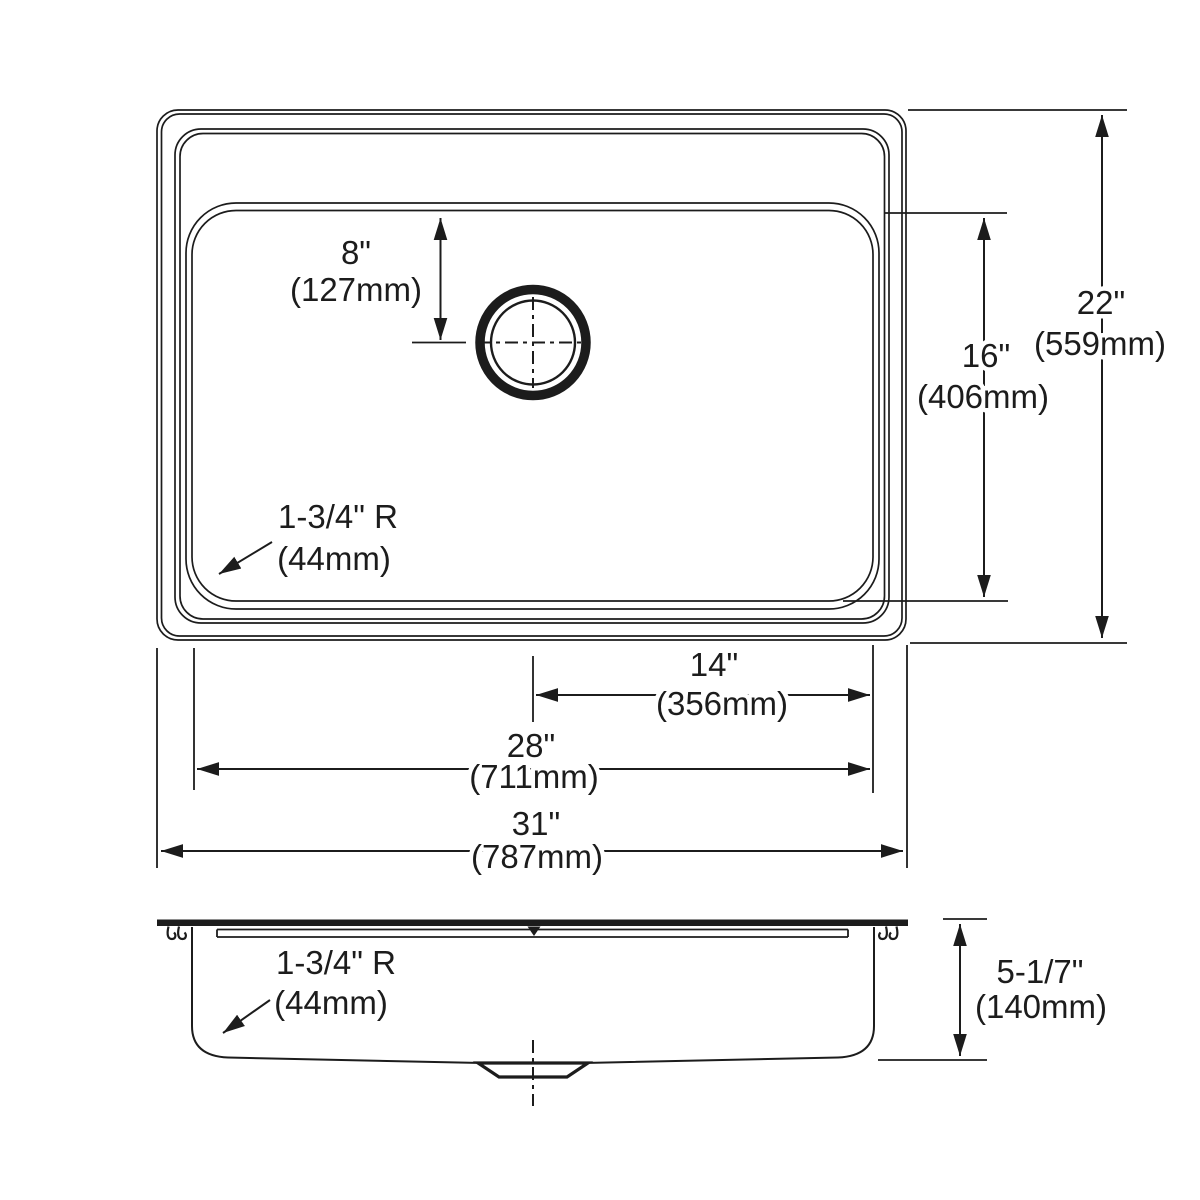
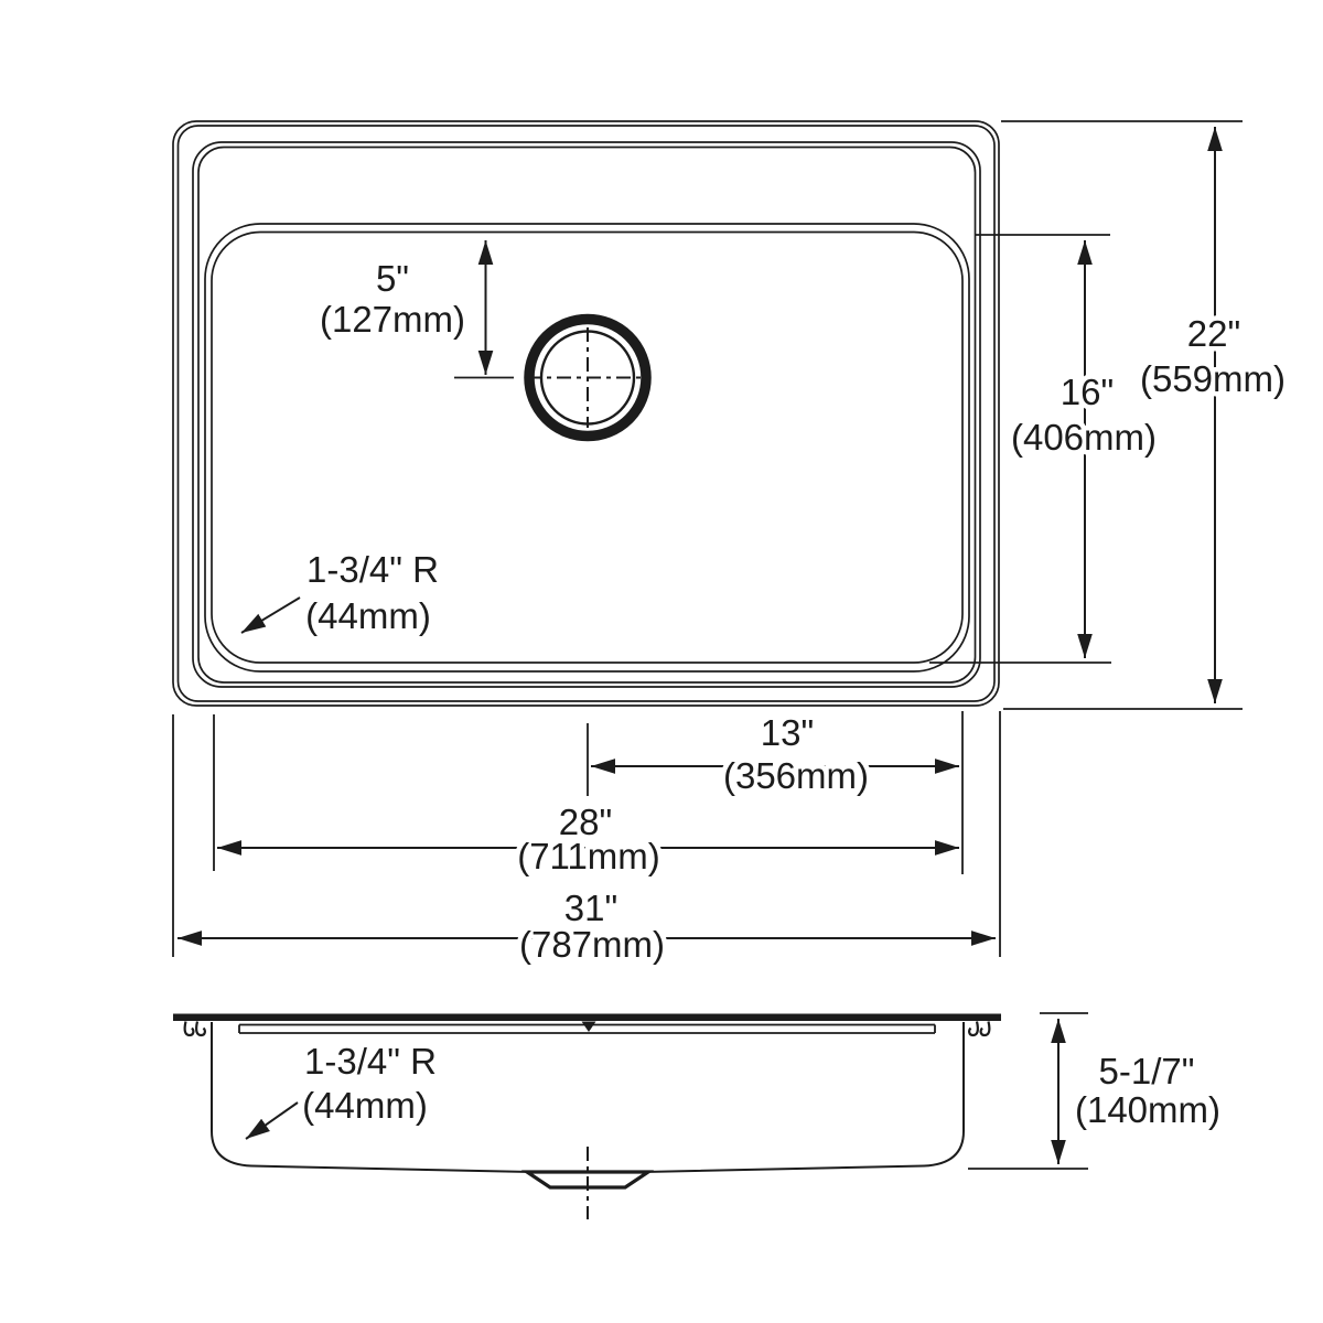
- 8"
+ 5"
  (127mm)
  16"
  (406mm)
  22"
  (559mm)
  1-3/4" R
  (44mm)
- 14"
+ 13"
  (356mm)
  28"
  (711mm)
  31"
  (787mm)
  1-3/4" R
  (44mm)
  5-1/7"
  (140mm)
